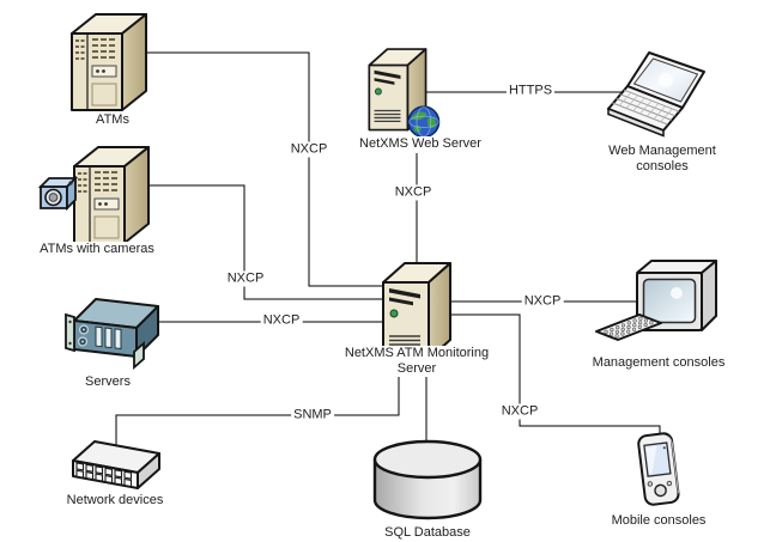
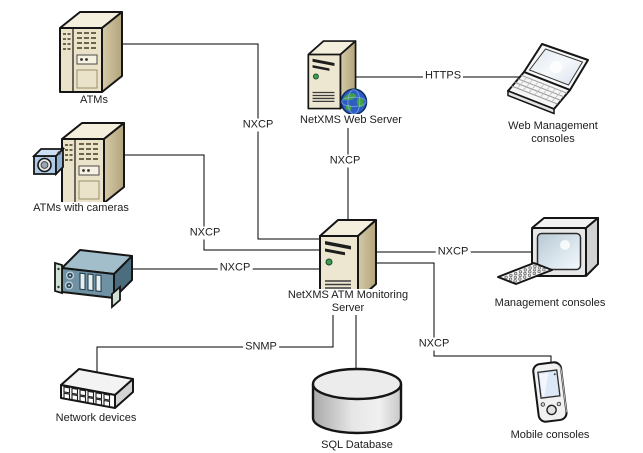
  ATMs
  ATMs with cameras
- Servers
  Network devices
  NetXMS Web Server
  NetXMS ATM Monitoring Server
  SQL Database
  Web Management consoles
  Management consoles
  Mobile consoles
  NXCP
  NXCP
  NXCP
  SNMP
  NXCP
  HTTPS
  NXCP
  NXCP
